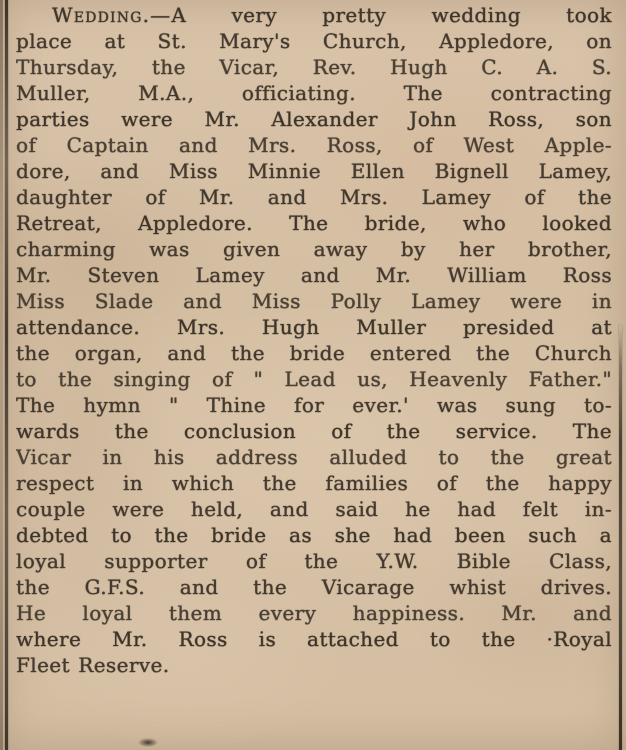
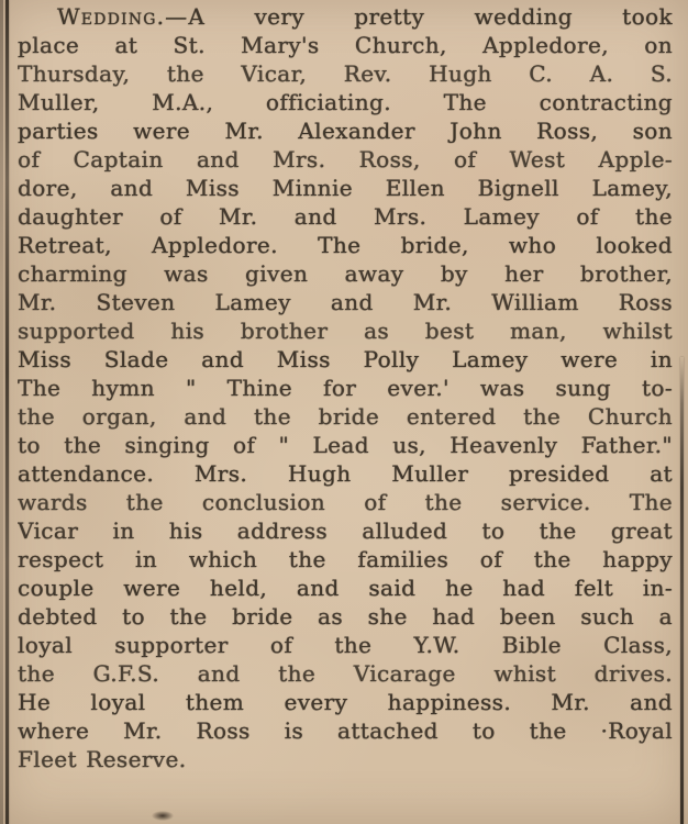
  Wedding.—A very pretty wedding took
  place at St. Mary's Church, Appledore, on
  Thursday, the Vicar, Rev. Hugh C. A. S.
  Muller, M.A., officiating. The contracting
  parties were Mr. Alexander John Ross, son
  of Captain and Mrs. Ross, of West Apple-
  dore, and Miss Minnie Ellen Bignell Lamey,
  daughter of Mr. and Mrs. Lamey of the
  Retreat, Appledore. The bride, who looked
  charming was given away by her brother,
  Mr. Steven Lamey and Mr. William Ross
+ supported his brother as best man, whilst
  Miss Slade and Miss Polly Lamey were in
- attendance. Mrs. Hugh Muller presided at
+ The hymn " Thine for ever.' was sung to-
  the organ, and the bride entered the Church
  to the singing of " Lead us, Heavenly Father."
- The hymn " Thine for ever.' was sung to-
+ attendance. Mrs. Hugh Muller presided at
  wards the conclusion of the service. The
  Vicar in his address alluded to the great
  respect in which the families of the happy
  couple were held, and said he had felt in-
  debted to the bride as she had been such a
  loyal supporter of the Y.W. Bible Class,
  the G.F.S. and the Vicarage whist drives.
  He loyal them every happiness. Mr. and
  where Mr. Ross is attached to the ·Royal
  Fleet Reserve.
